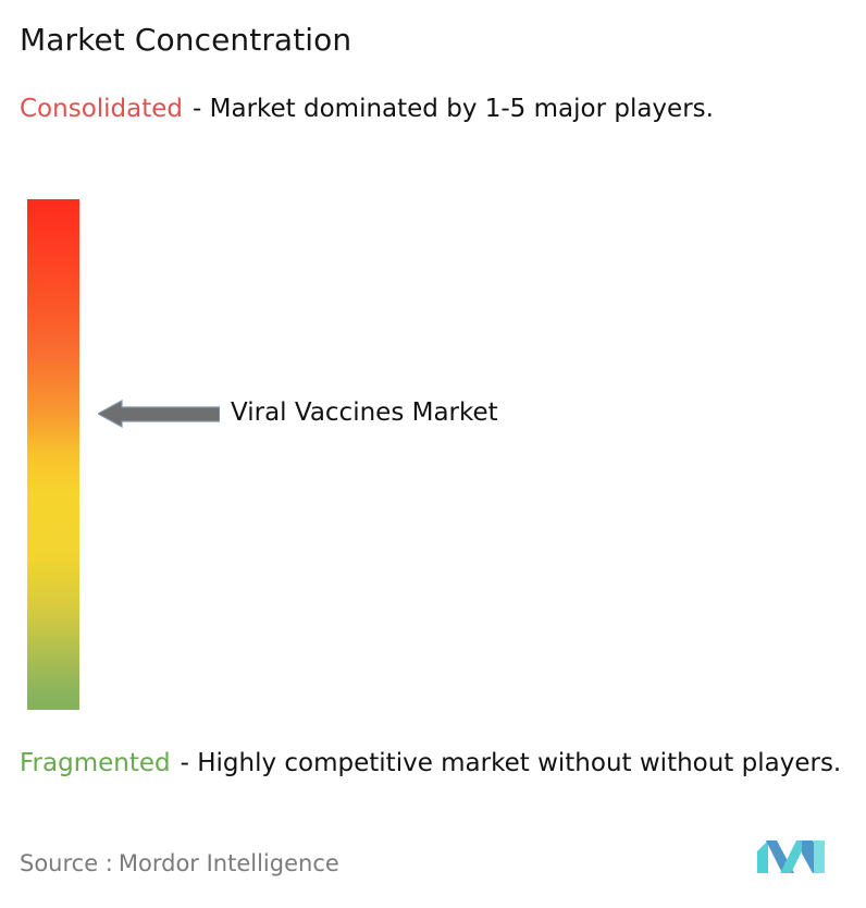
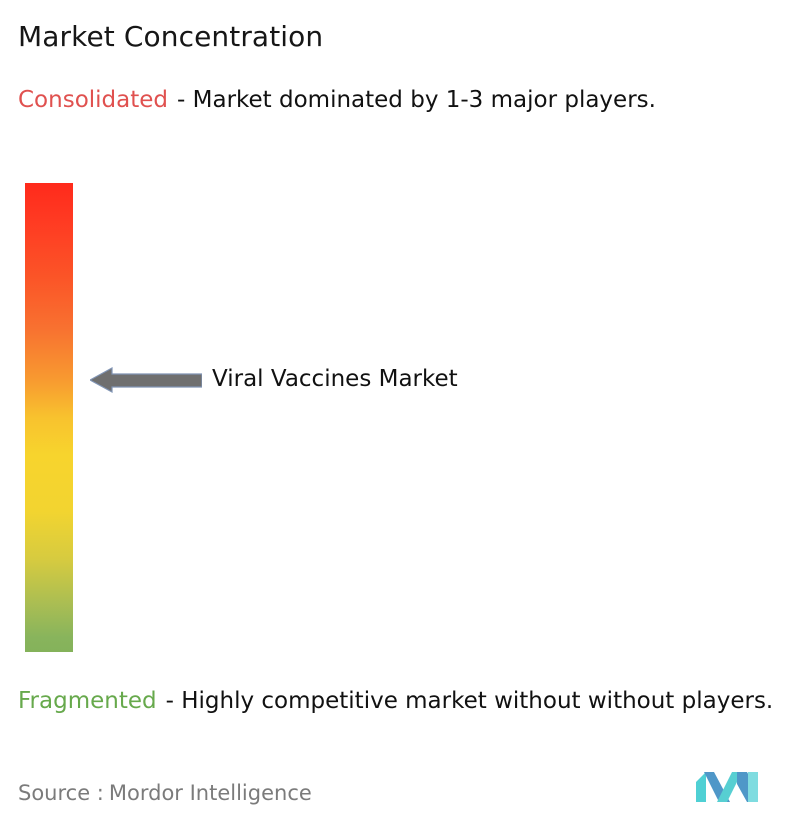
  Market Concentration
- Consolidated - Market dominated by 1-5 major players.
+ Consolidated - Market dominated by 1-3 major players.
  Viral Vaccines Market
  Fragmented - Highly competitive market without without players.
  Source : Mordor Intelligence
